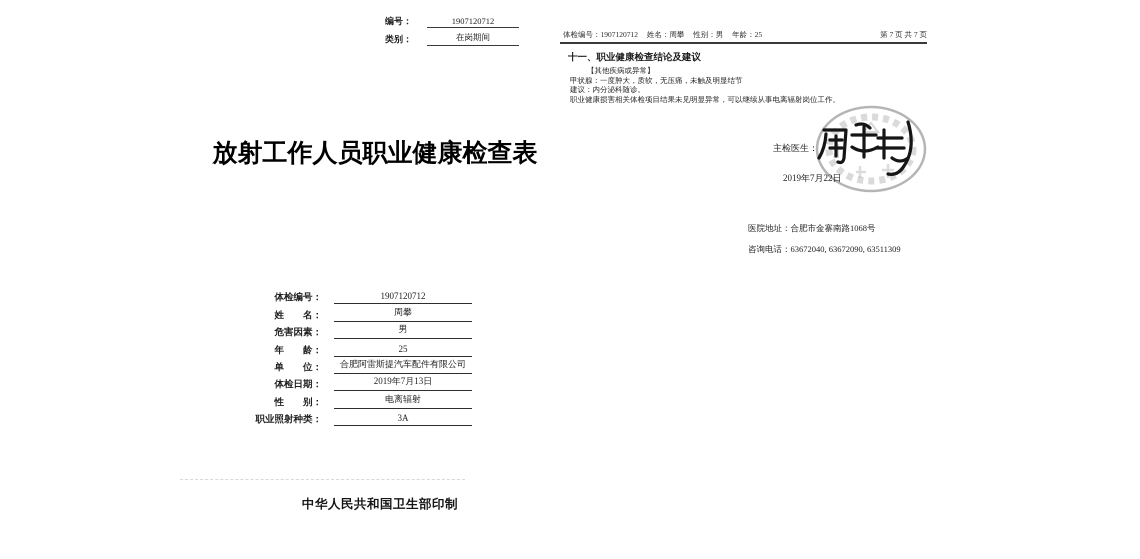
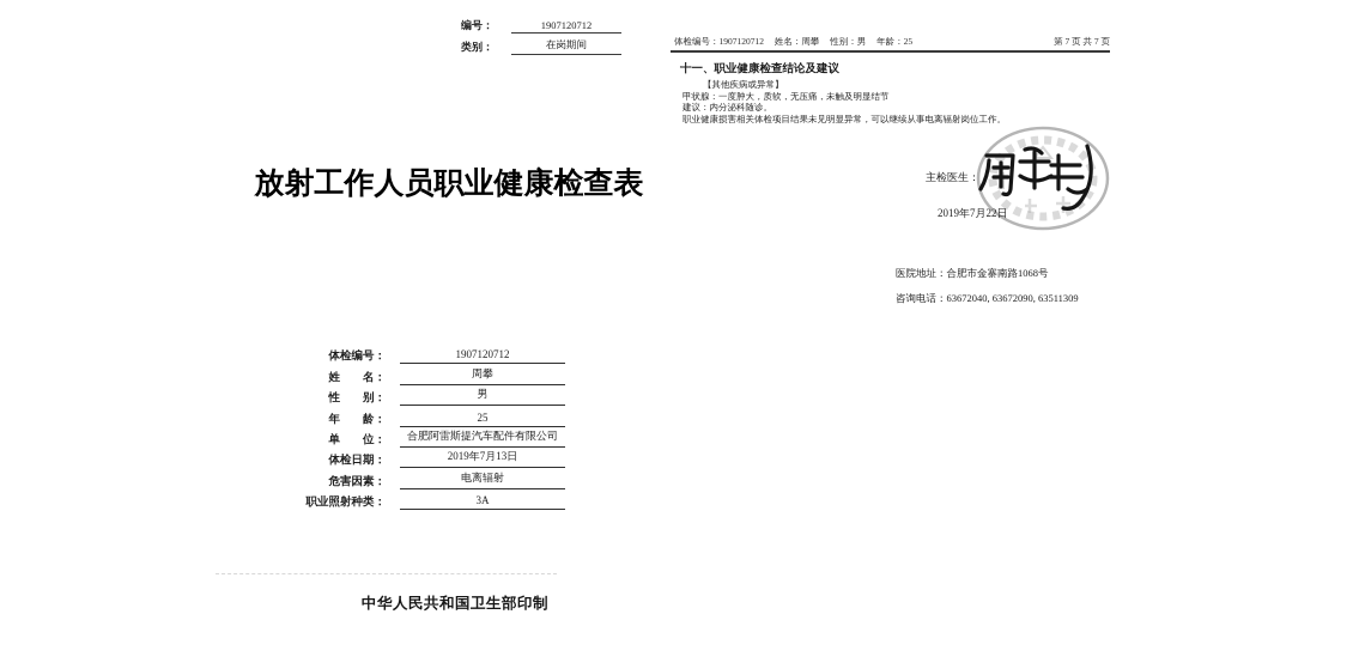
  编号：
  1907120712
  类别：
  在岗期间
  放射工作人员职业健康检查表
  体检编号：
  1907120712
  姓 名：
  周攀
- 危害因素：
+ 性 别：
  男
  年 龄：
  25
  单 位：
  合肥阿雷斯提汽车配件有限公司
  体检日期：
  2019年7月13日
- 性 别：
+ 危害因素：
  电离辐射
  职业照射种类：
  3A
  中华人民共和国卫生部印制
  体检编号：1907120712 姓名：周攀 性别：男 年龄：25
  第 7 页 共 7 页
  十一、职业健康检查结论及建议
  【其他疾病或异常】
  甲状腺：一度肿大，质软，无压痛，未触及明显结节
  建议：内分泌科随诊。
  职业健康损害相关体检项目结果未见明显异常，可以继续从事电离辐射岗位工作。
  主检医生：
  2019年7月22日
  医院地址：合肥市金寨南路1068号
  咨询电话：63672040, 63672090, 63511309
